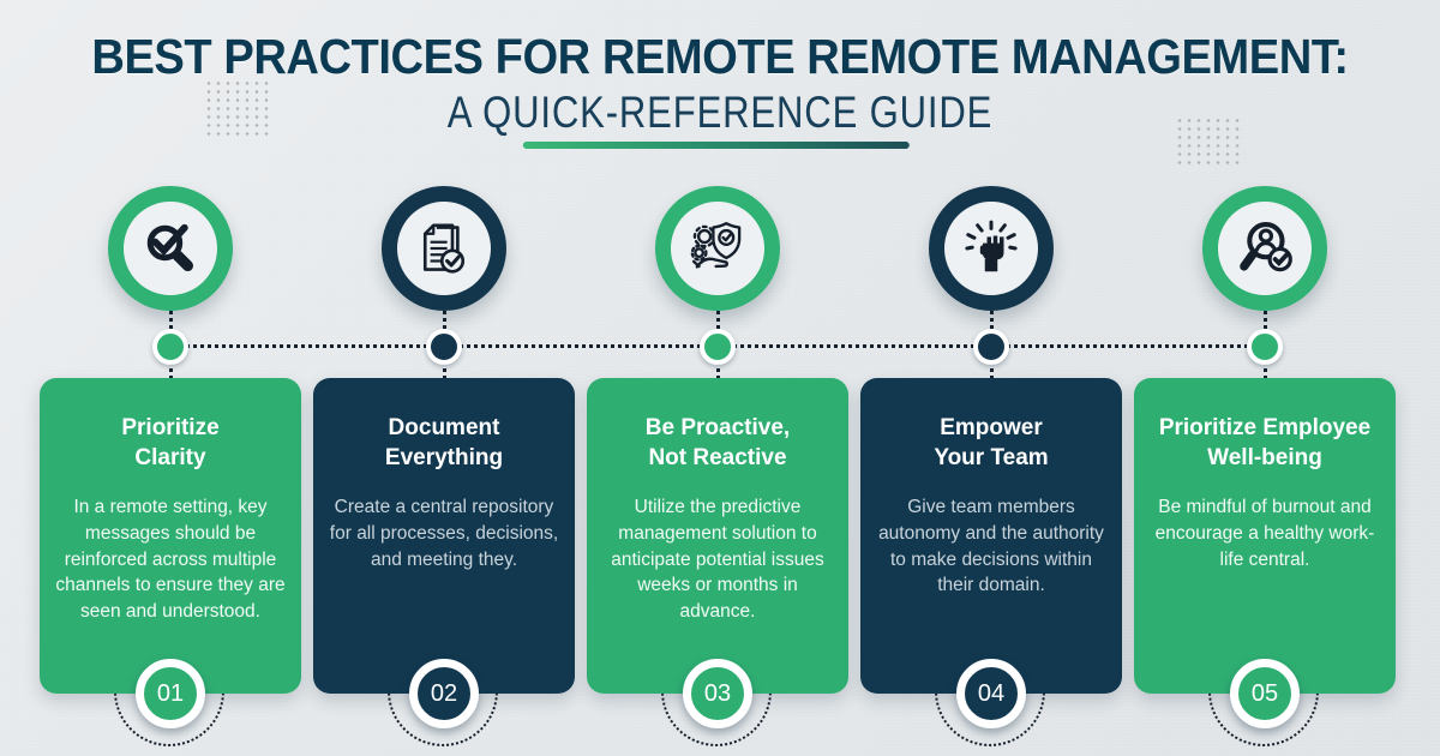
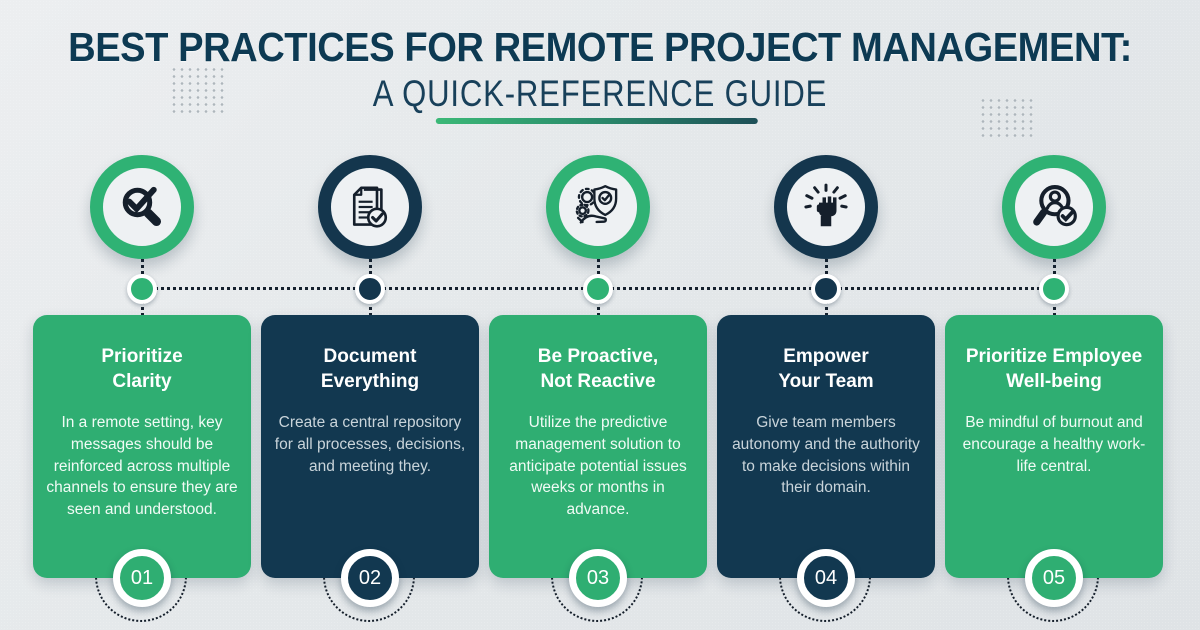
- BEST PRACTICES FOR REMOTE REMOTE MANAGEMENT:
+ BEST PRACTICES FOR REMOTE PROJECT MANAGEMENT:
  A QUICK-REFERENCE GUIDE
  Prioritize
  Clarity
  In a remote setting, key messages should be reinforced across multiple channels to ensure they are seen and understood.
  01
  Document
  Everything
  Create a central repository for all processes, decisions, and meeting they.
  02
  Be Proactive,
  Not Reactive
  Utilize the predictive management solution to anticipate potential issues weeks or months in advance.
  03
  Empower
  Your Team
  Give team members autonomy and the authority to make decisions within their domain.
  04
  Prioritize Employee
  Well-being
  Be mindful of burnout and encourage a healthy work-life central.
  05
